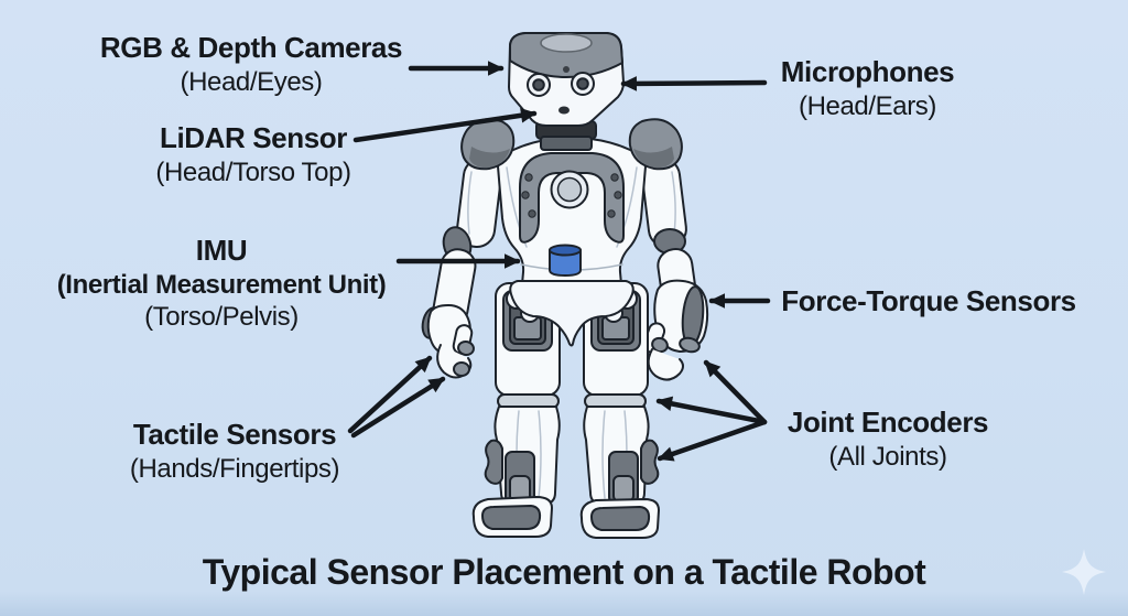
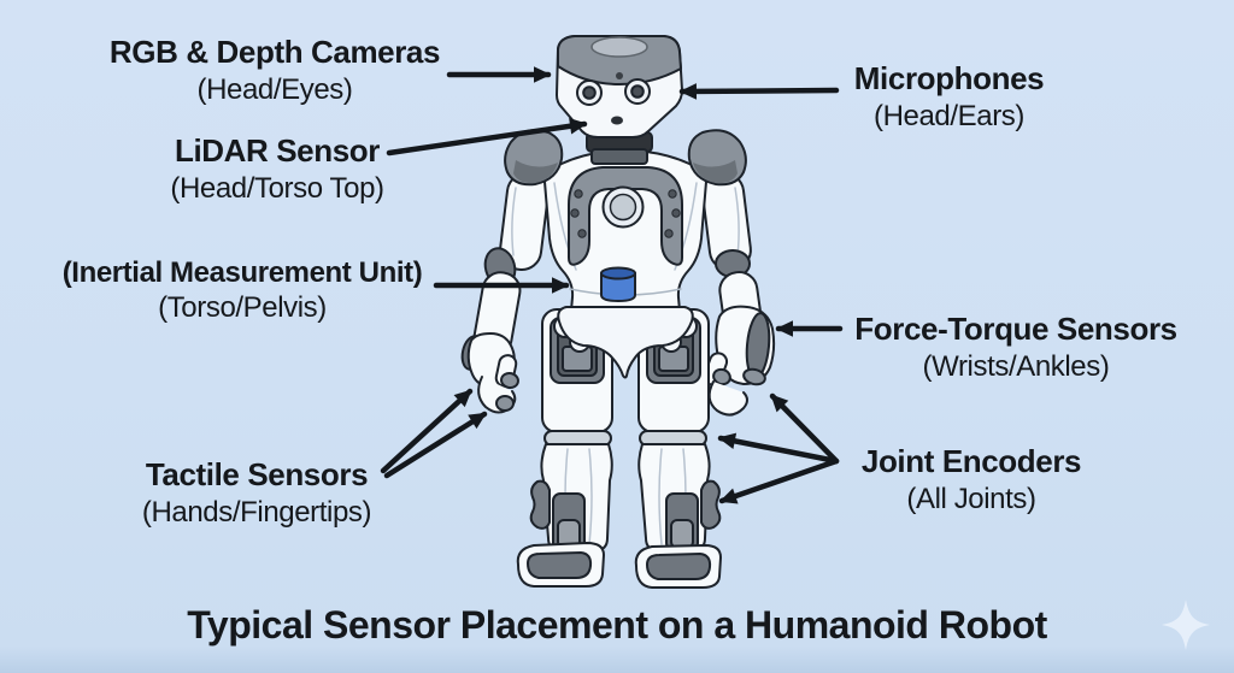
  RGB & Depth Cameras
  (Head/Eyes)
  LiDAR Sensor
  (Head/Torso Top)
- IMU
  (Inertial Measurement Unit)
  (Torso/Pelvis)
  Microphones
  (Head/Ears)
  Force-Torque Sensors
+ (Wrists/Ankles)
  Tactile Sensors
  (Hands/Fingertips)
  Joint Encoders
  (All Joints)
- Typical Sensor Placement on a Tactile Robot
+ Typical Sensor Placement on a Humanoid Robot
